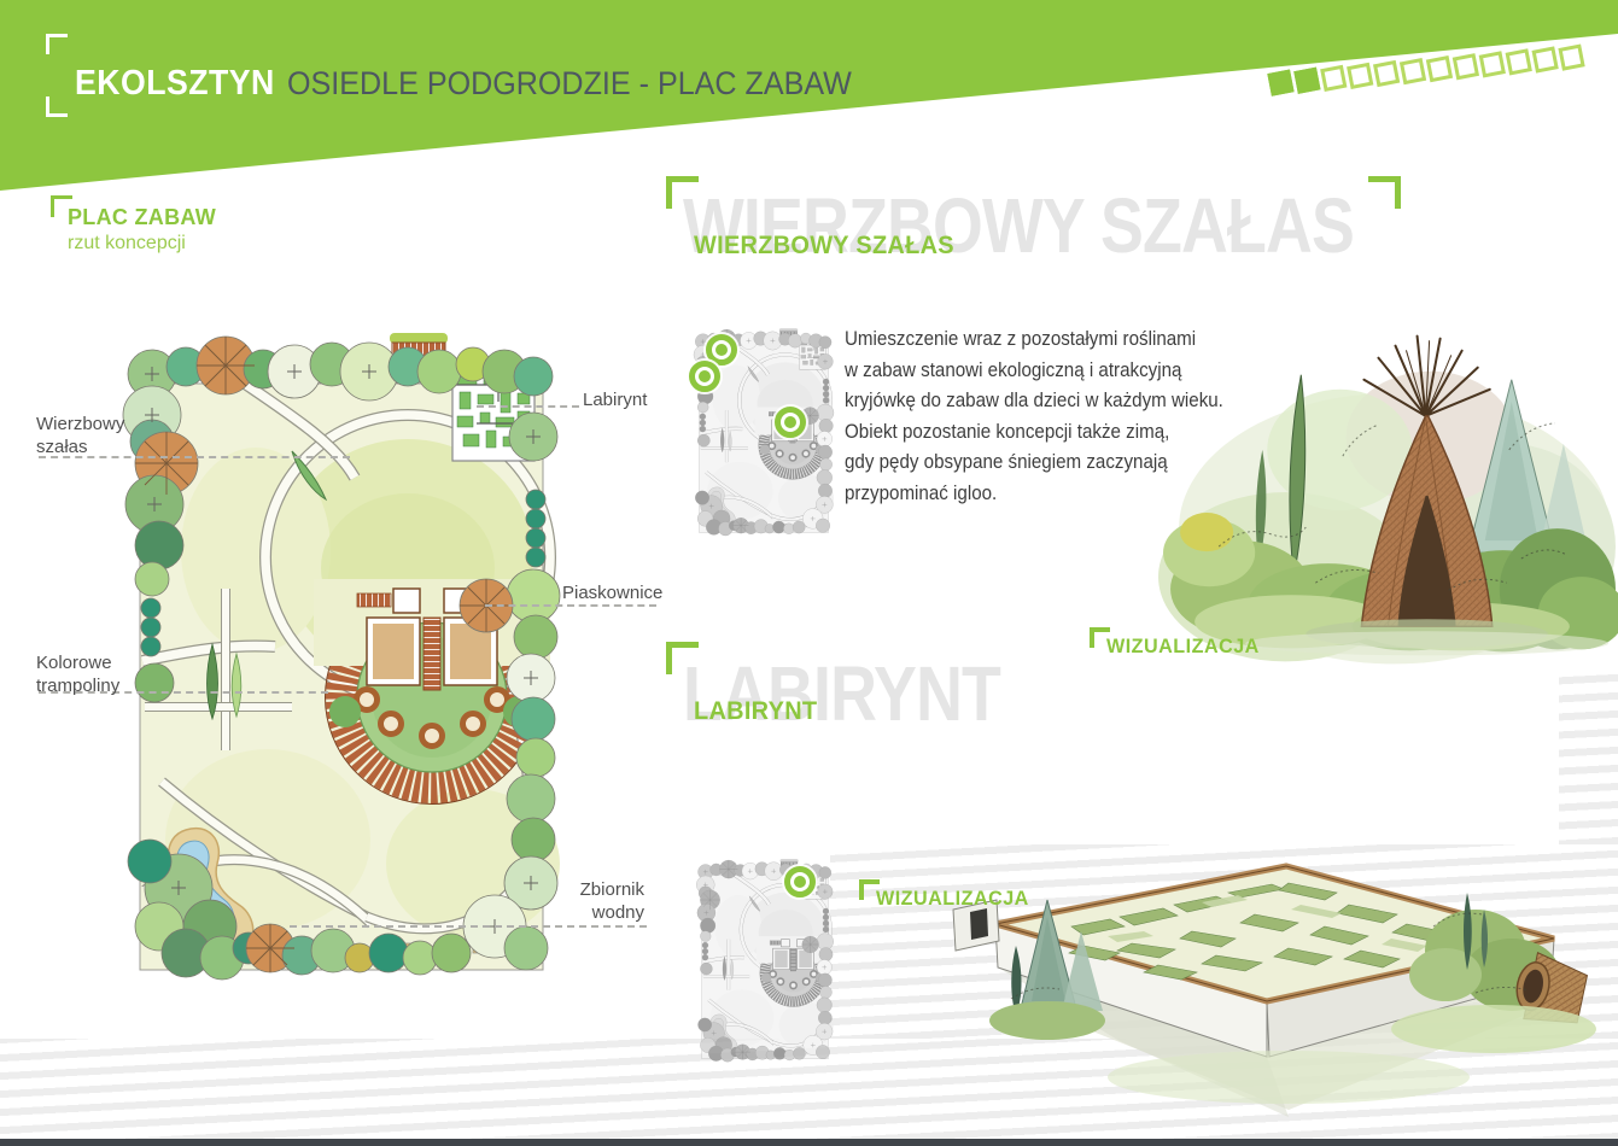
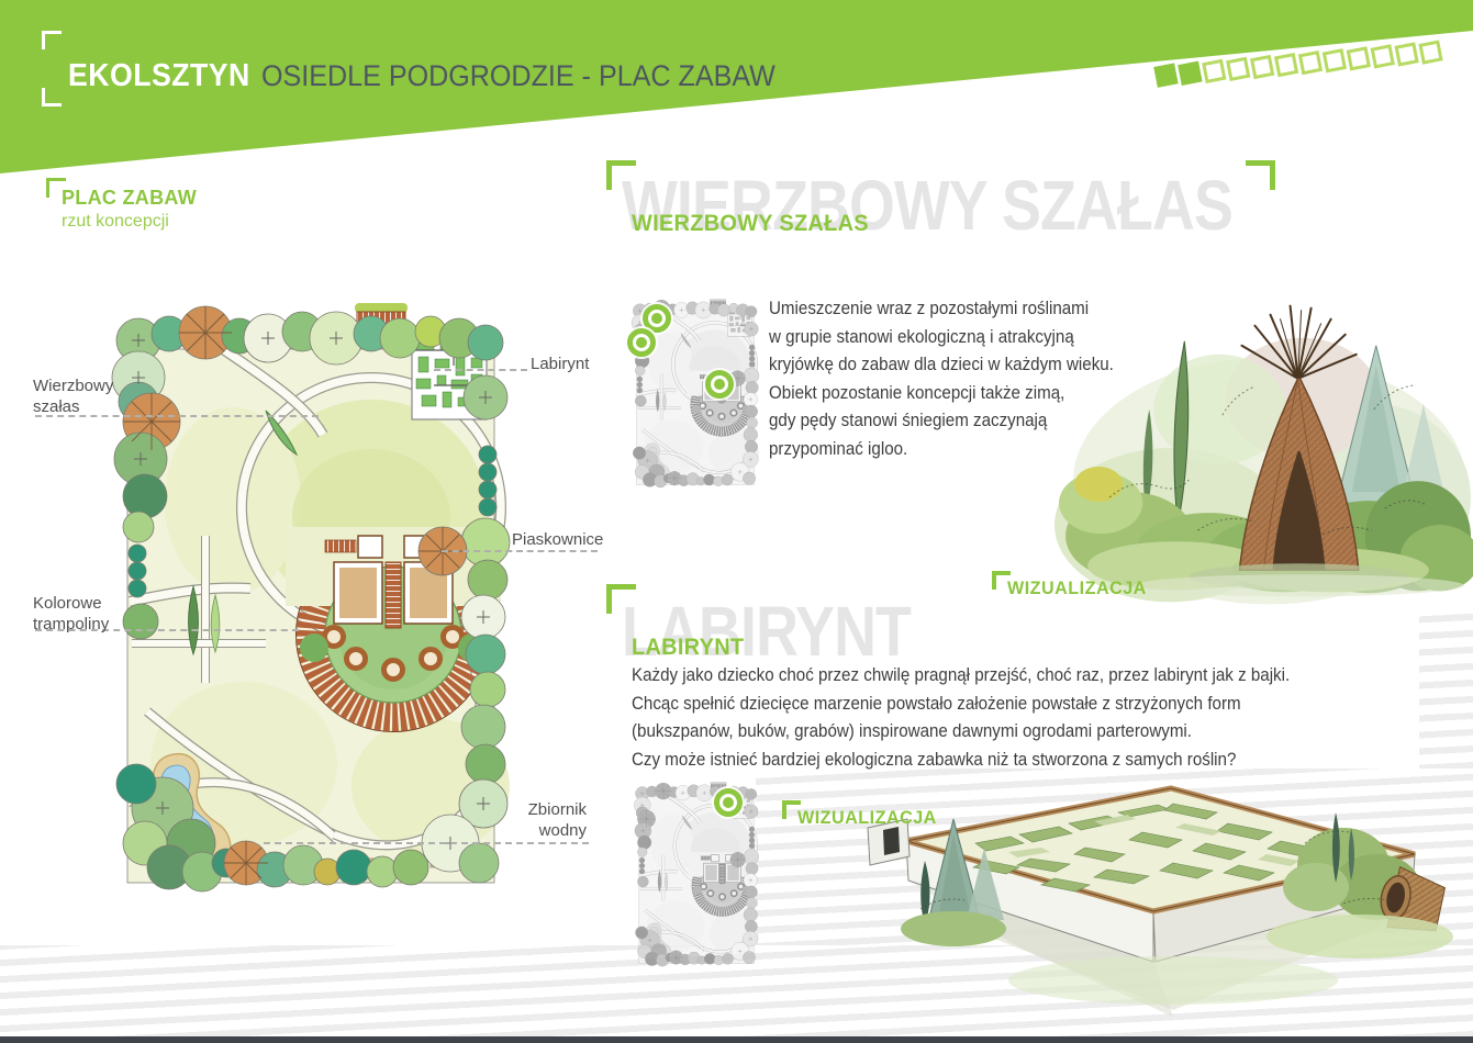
  EKOLSZTYN
  OSIEDLE PODGRODZIE - PLAC ZABAW
  PLAC ZABAW
  rzut koncepcji
  Labirynt
  Wierzbowy szałas
  Piaskownice
  Kolorowe trampoliny
  Zbiornik wodny
  WIERZBOWY SZAŁAS
  WIERZBOWY SZAŁAS
  Umieszczenie wraz z pozostałymi roślinami
- w zabaw stanowi ekologiczną i atrakcyjną
+ w grupie stanowi ekologiczną i atrakcyjną
  kryjówkę do zabaw dla dzieci w każdym wieku.
  Obiekt pozostanie koncepcji także zimą,
- gdy pędy obsypane śniegiem zaczynają
+ gdy pędy stanowi śniegiem zaczynają
  przypominać igloo.
  WIZUALIZACJA
  LABIRYNT
  LABIRYNT
+ Każdy jako dziecko choć przez chwilę pragnął przejść, choć raz, przez labirynt jak z bajki.
+ Chcąc spełnić dziecięce marzenie powstało założenie powstałe z strzyżonych form
+ (bukszpanów, buków, grabów) inspirowane dawnymi ogrodami parterowymi.
+ Czy może istnieć bardziej ekologiczna zabawka niż ta stworzona z samych roślin?
  WIZUALIZACJA
